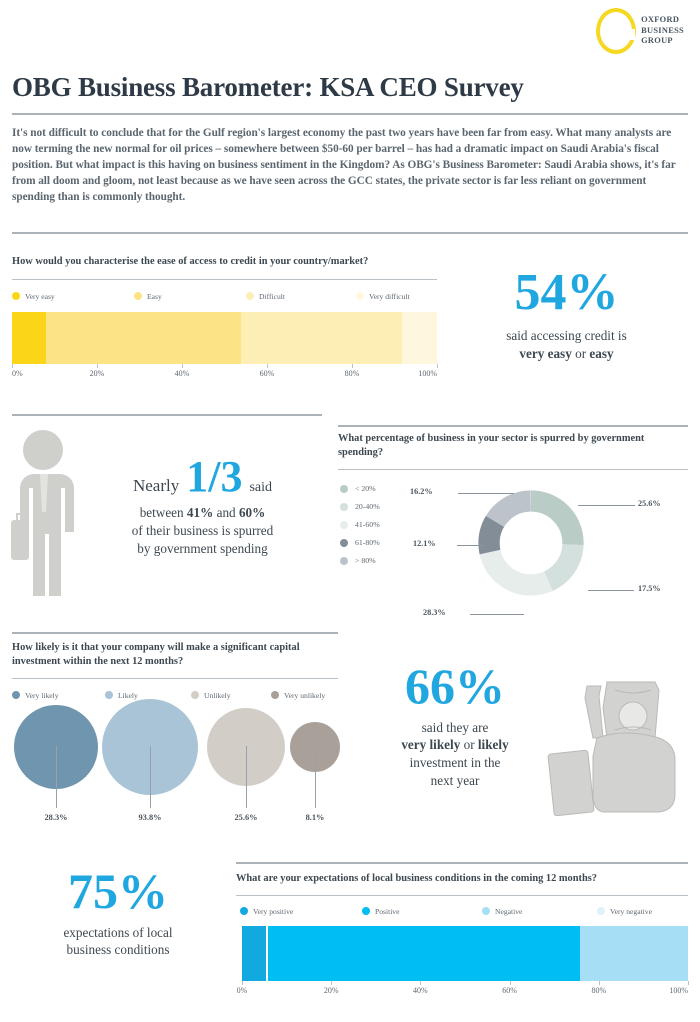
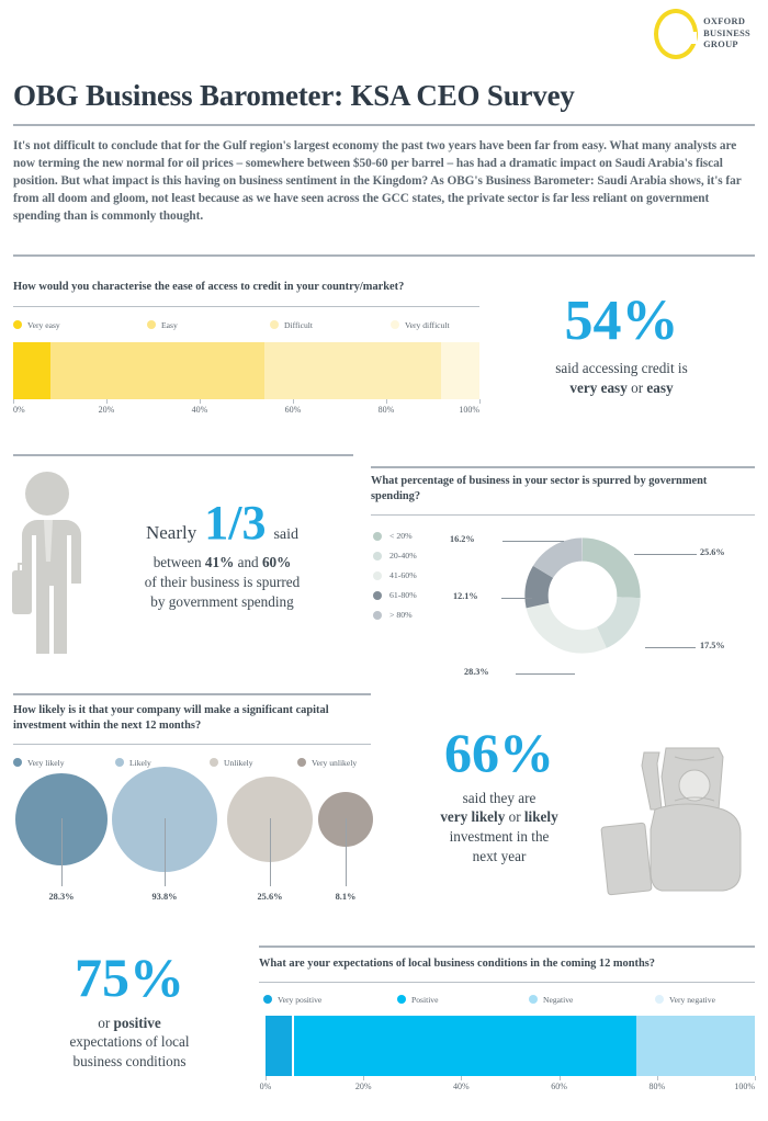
  OXFORD
  BUSINESS
  GROUP
  OBG Business Barometer: KSA CEO Survey
  It's not difficult to conclude that for the Gulf region's largest economy the past two years have been far from easy. What many analysts are now terming the new normal for oil prices – somewhere between $50-60 per barrel – has had a dramatic impact on Saudi Arabia's fiscal position. But what impact is this having on business sentiment in the Kingdom? As OBG's Business Barometer: Saudi Arabia shows, it's far from all doom and gloom, not least because as we have seen across the GCC states, the private sector is far less reliant on government spending than is commonly thought.
  How would you characterise the ease of access to credit in your country/market?
  Very easy
  Easy
  Difficult
  Very difficult
  0%
  20%
  40%
  60%
  80%
  100%
  54%
  said accessing credit is
  very easy or easy
  Nearly
  1/3
  said
  between 41% and 60%
  of their business is spurred
  by government spending
  What percentage of business in your sector is spurred by government spending?
  < 20%
  20-40%
  41-60%
  61-80%
  > 80%
  16.2%
  12.1%
  28.3%
  25.6%
  17.5%
  How likely is it that your company will make a significant capital investment within the next 12 months?
  Very likely
  Likely
  Unlikely
  Very unlikely
  28.3%
  93.8%
  25.6%
  8.1%
  66%
  said they are
  very likely or likely
  investment in the
  next year
  75%
+ or positive
  expectations of local
  business conditions
  What are your expectations of local business conditions in the coming 12 months?
  Very positive
  Positive
  Negative
  Very negative
  0%
  20%
  40%
  60%
  80%
  100%
